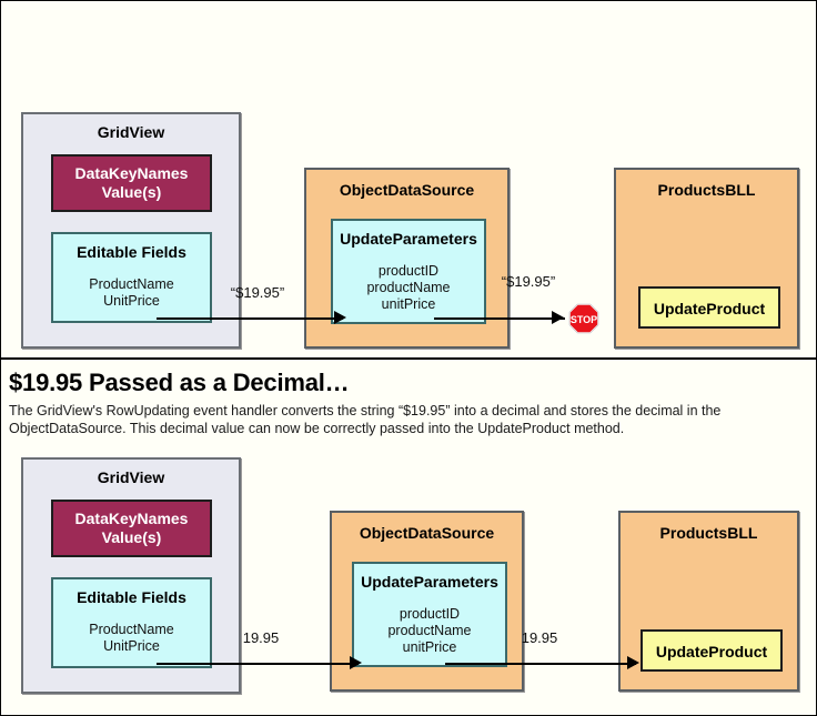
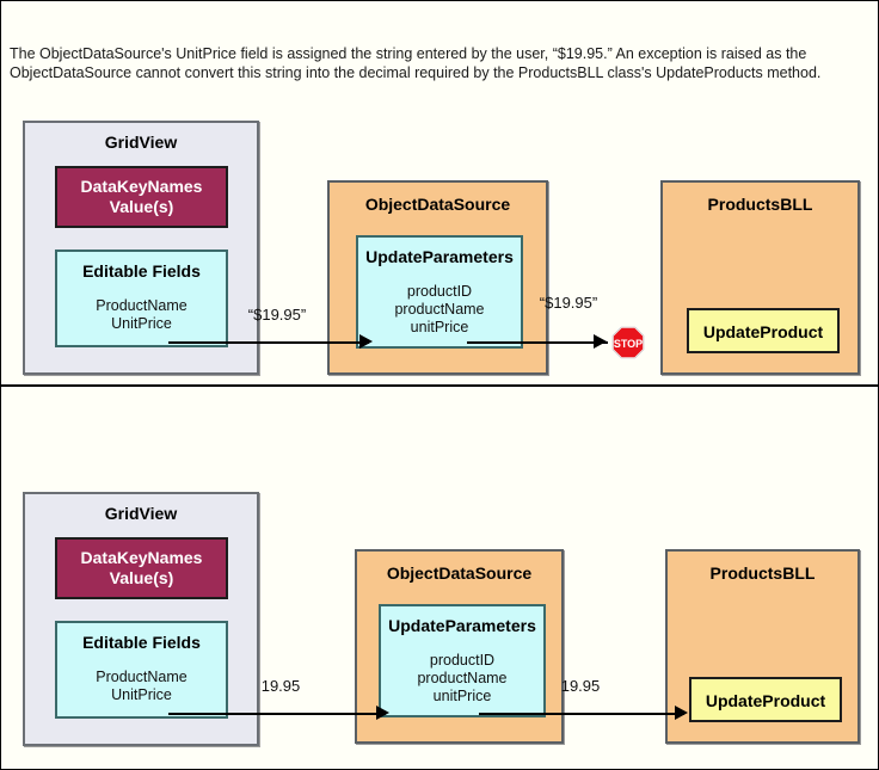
+ The ObjectDataSource's UnitPrice field is assigned the string entered by the user, “$19.95.” An exception is raised as the ObjectDataSource cannot convert this string into the decimal required by the ProductsBLL class's UpdateProducts method.
  GridView
  DataKeyNames
  Value(s)
  Editable Fields
  ProductName
  UnitPrice
  ObjectDataSource
  UpdateParameters
  productID
  productName
  unitPrice
  ProductsBLL
  UpdateProduct
  “$19.95”
  “$19.95”
  STOP
- $19.95 Passed as a Decimal…
- The GridView's RowUpdating event handler converts the string “$19.95” into a decimal and stores the decimal in the ObjectDataSource. This decimal value can now be correctly passed into the UpdateProduct method.
  GridView
  DataKeyNames
  Value(s)
  Editable Fields
  ProductName
  UnitPrice
  ObjectDataSource
  UpdateParameters
  productID
  productName
  unitPrice
  ProductsBLL
  UpdateProduct
  19.95
  19.95
